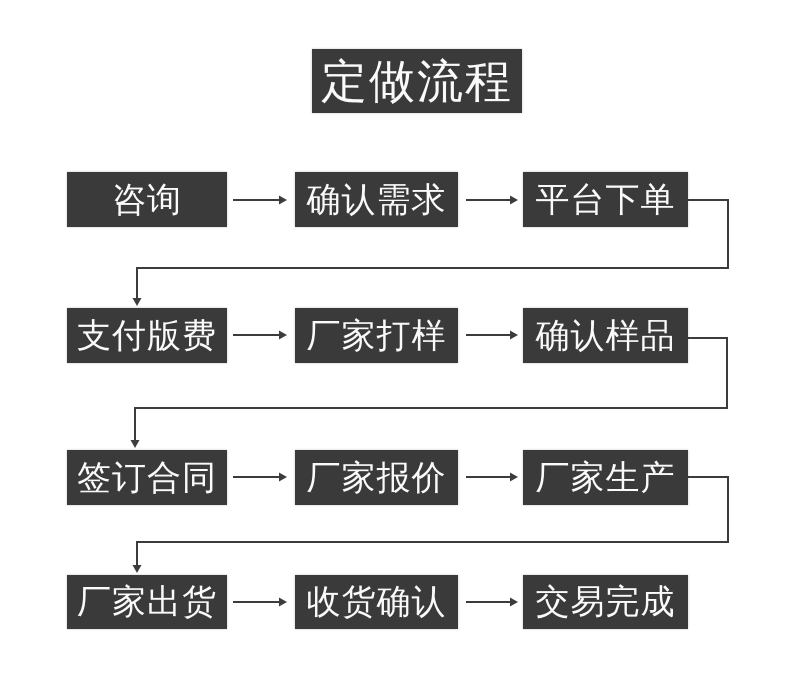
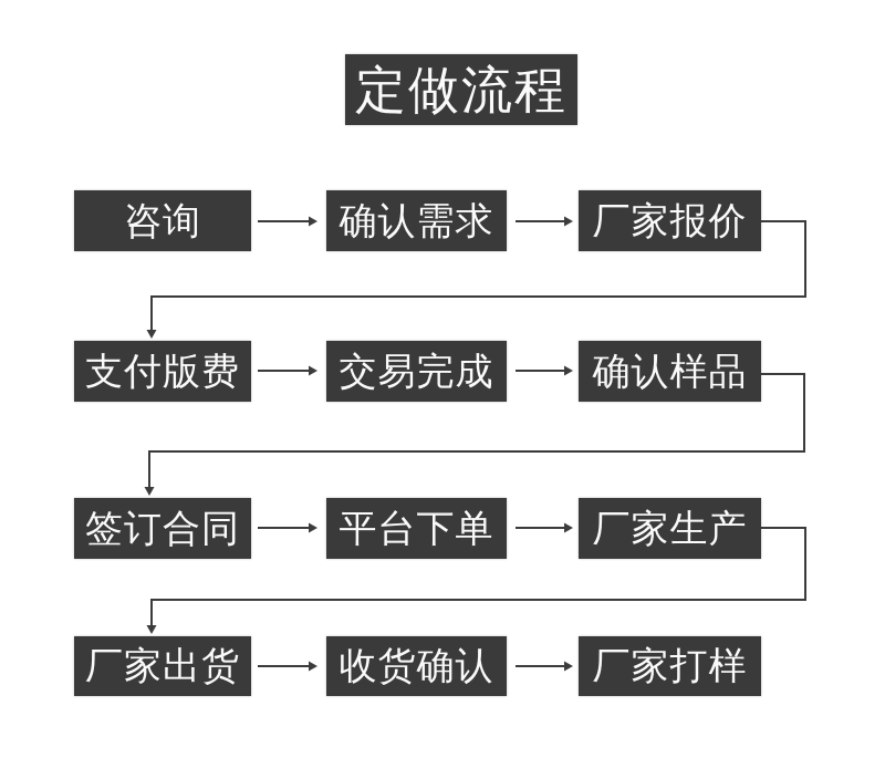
  定做流程
  咨询
  确认需求
- 平台下单
+ 厂家报价
  支付版费
- 厂家打样
+ 交易完成
  确认样品
  签订合同
- 厂家报价
+ 平台下单
  厂家生产
  厂家出货
  收货确认
- 交易完成
+ 厂家打样
